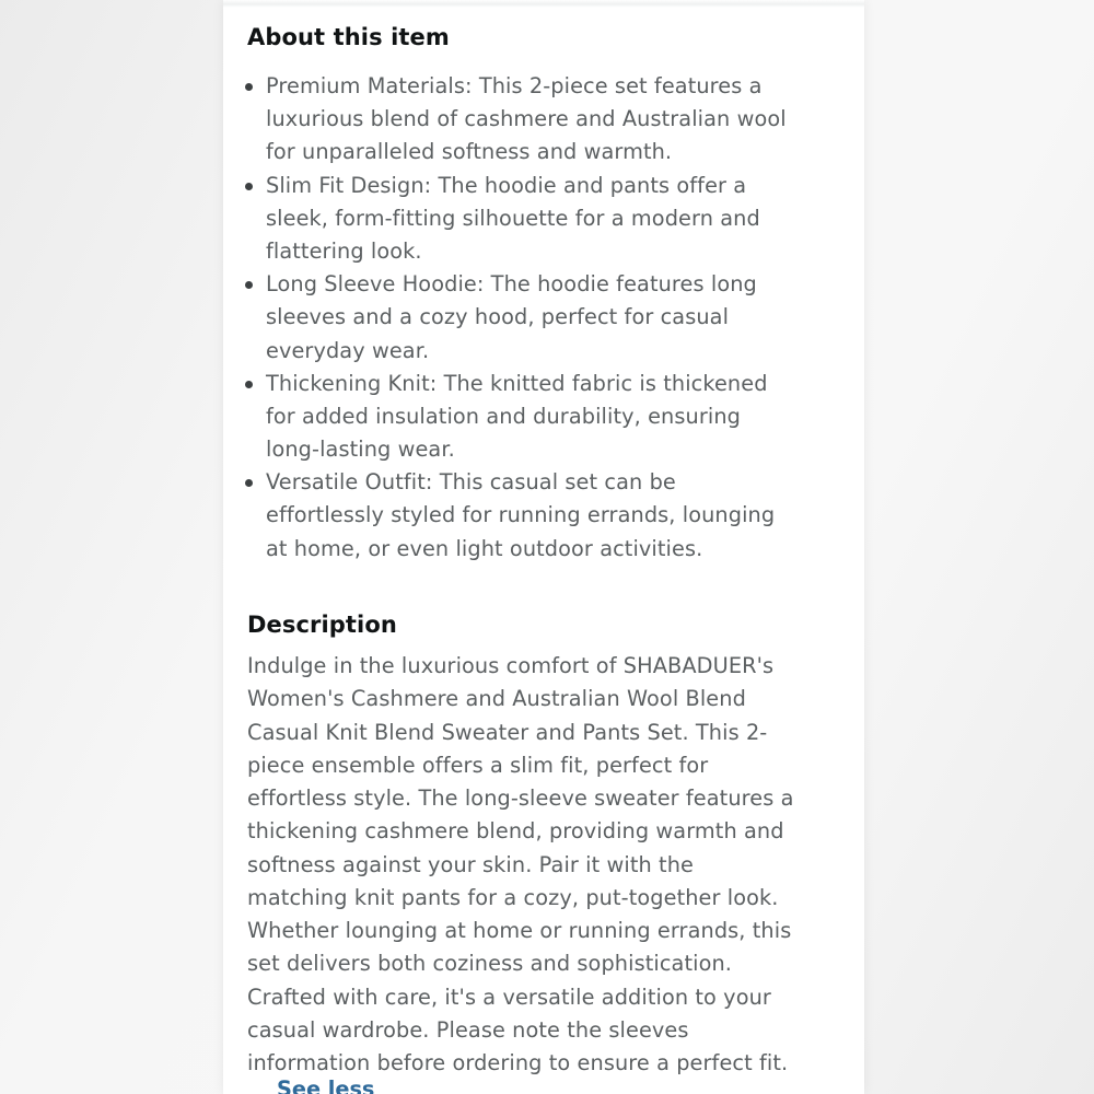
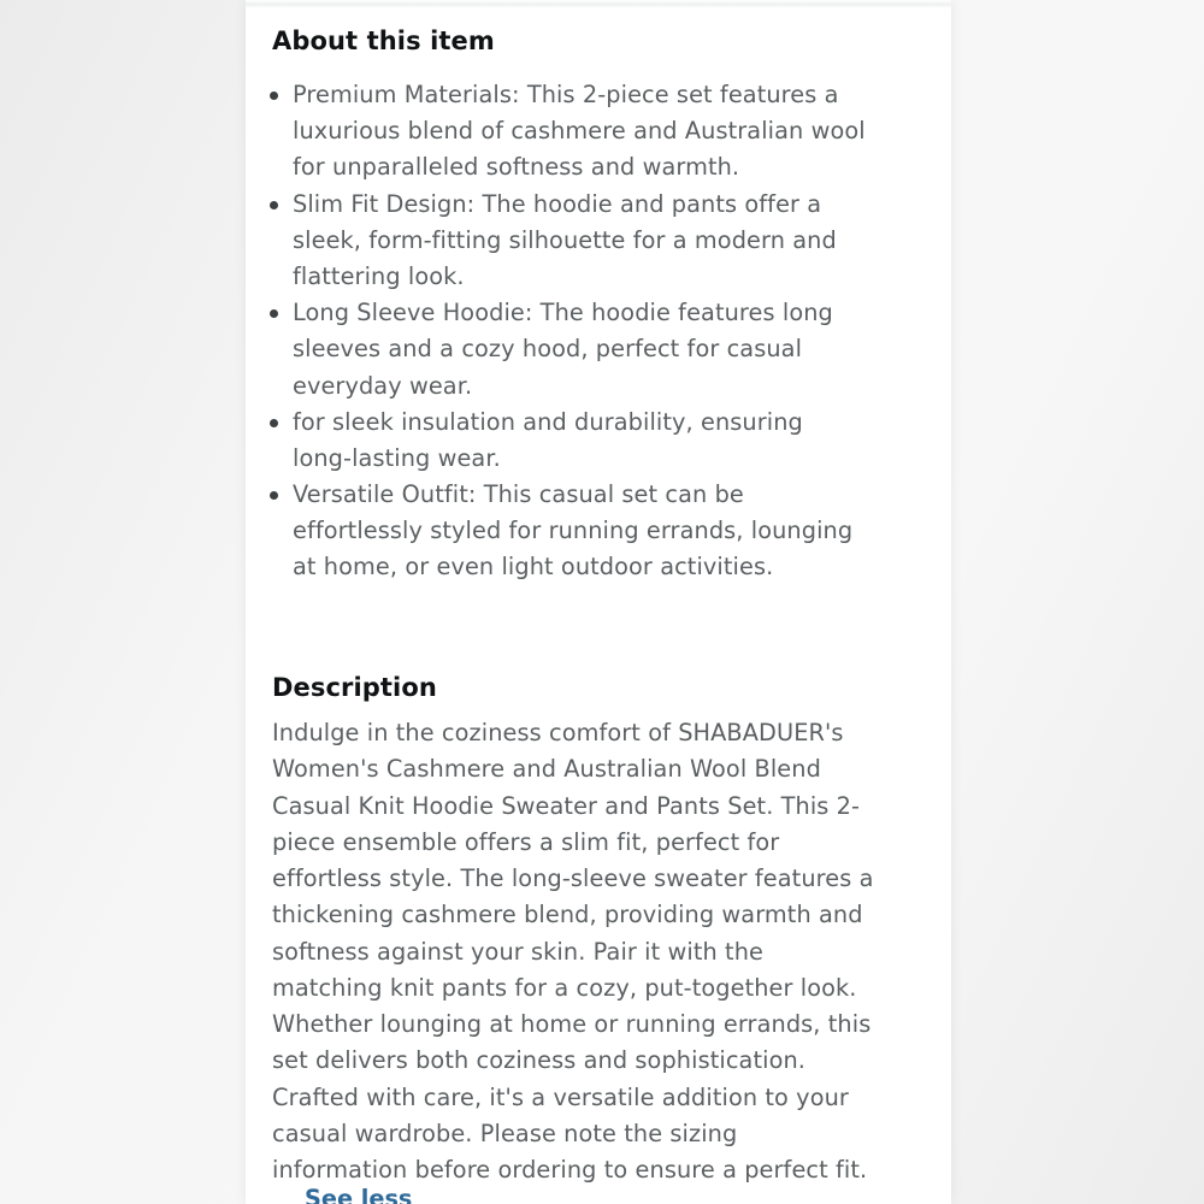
  About this item
  Premium Materials: This 2-piece set features a
  luxurious blend of cashmere and Australian wool
  for unparalleled softness and warmth.
  Slim Fit Design: The hoodie and pants offer a
  sleek, form-fitting silhouette for a modern and
  flattering look.
  Long Sleeve Hoodie: The hoodie features long
  sleeves and a cozy hood, perfect for casual
  everyday wear.
- Thickening Knit: The knitted fabric is thickened
- for added insulation and durability, ensuring
+ for sleek insulation and durability, ensuring
  long-lasting wear.
  Versatile Outfit: This casual set can be
  effortlessly styled for running errands, lounging
  at home, or even light outdoor activities.
  Description
- Indulge in the luxurious comfort of SHABADUER's
+ Indulge in the coziness comfort of SHABADUER's
  Women's Cashmere and Australian Wool Blend
- Casual Knit Blend Sweater and Pants Set. This 2-
+ Casual Knit Hoodie Sweater and Pants Set. This 2-
  piece ensemble offers a slim fit, perfect for
  effortless style. The long-sleeve sweater features a
  thickening cashmere blend, providing warmth and
  softness against your skin. Pair it with the
  matching knit pants for a cozy, put-together look.
  Whether lounging at home or running errands, this
  set delivers both coziness and sophistication.
  Crafted with care, it's a versatile addition to your
- casual wardrobe. Please note the sleeves
+ casual wardrobe. Please note the sizing
  information before ordering to ensure a perfect fit.
  See less
